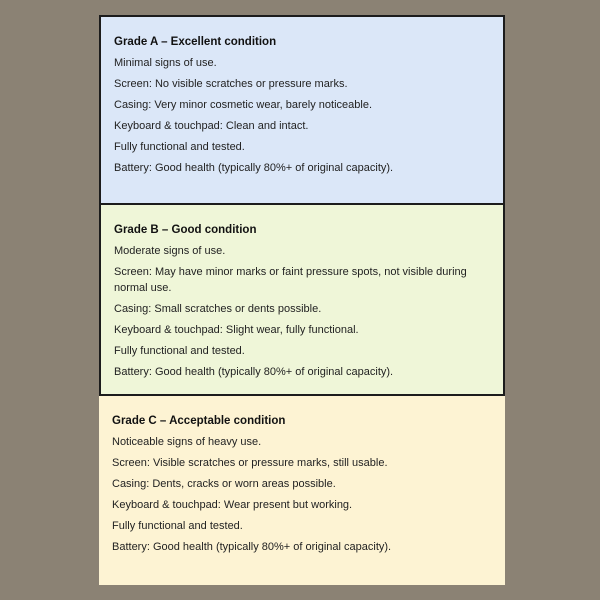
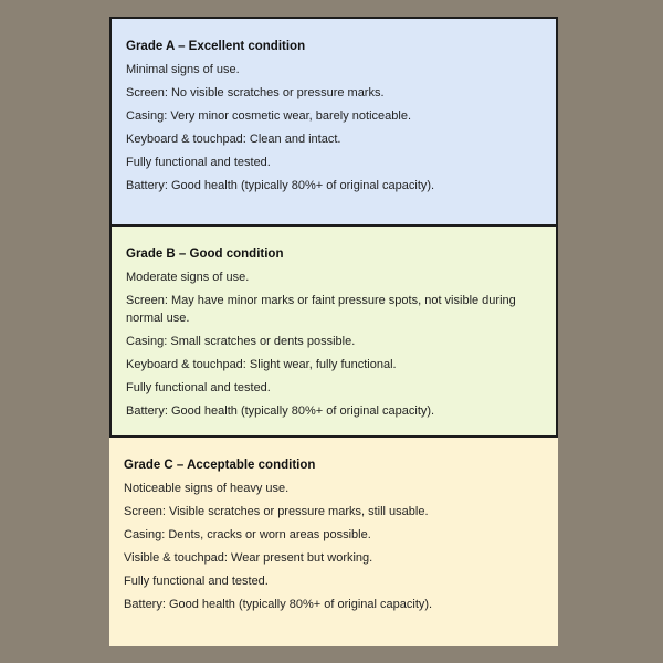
  Grade A – Excellent condition
  Minimal signs of use.
  Screen: No visible scratches or pressure marks.
  Casing: Very minor cosmetic wear, barely noticeable.
  Keyboard & touchpad: Clean and intact.
  Fully functional and tested.
  Battery: Good health (typically 80%+ of original capacity).
  Grade B – Good condition
  Moderate signs of use.
  Screen: May have minor marks or faint pressure spots, not visible during normal use.
  Casing: Small scratches or dents possible.
  Keyboard & touchpad: Slight wear, fully functional.
  Fully functional and tested.
  Battery: Good health (typically 80%+ of original capacity).
  Grade C – Acceptable condition
  Noticeable signs of heavy use.
  Screen: Visible scratches or pressure marks, still usable.
  Casing: Dents, cracks or worn areas possible.
- Keyboard & touchpad: Wear present but working.
+ Visible & touchpad: Wear present but working.
  Fully functional and tested.
  Battery: Good health (typically 80%+ of original capacity).
